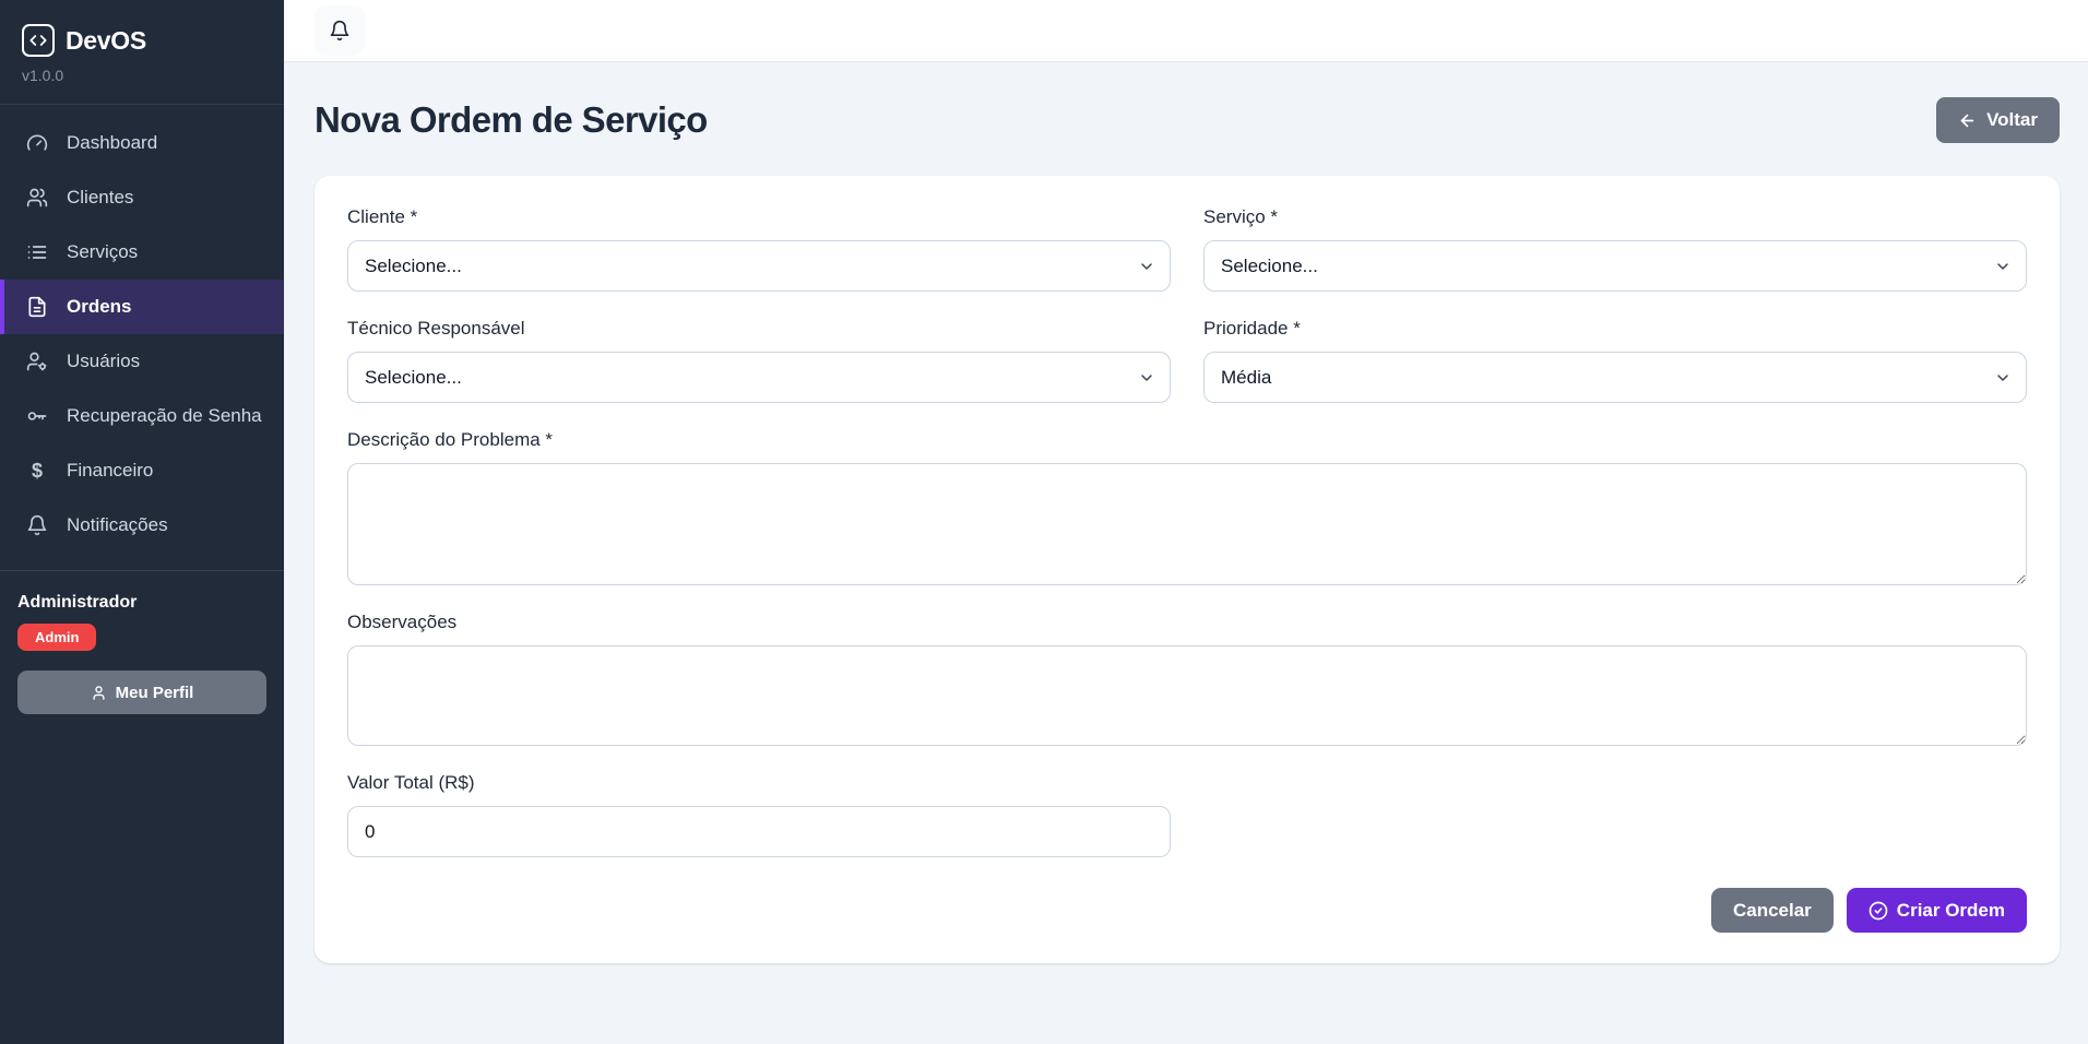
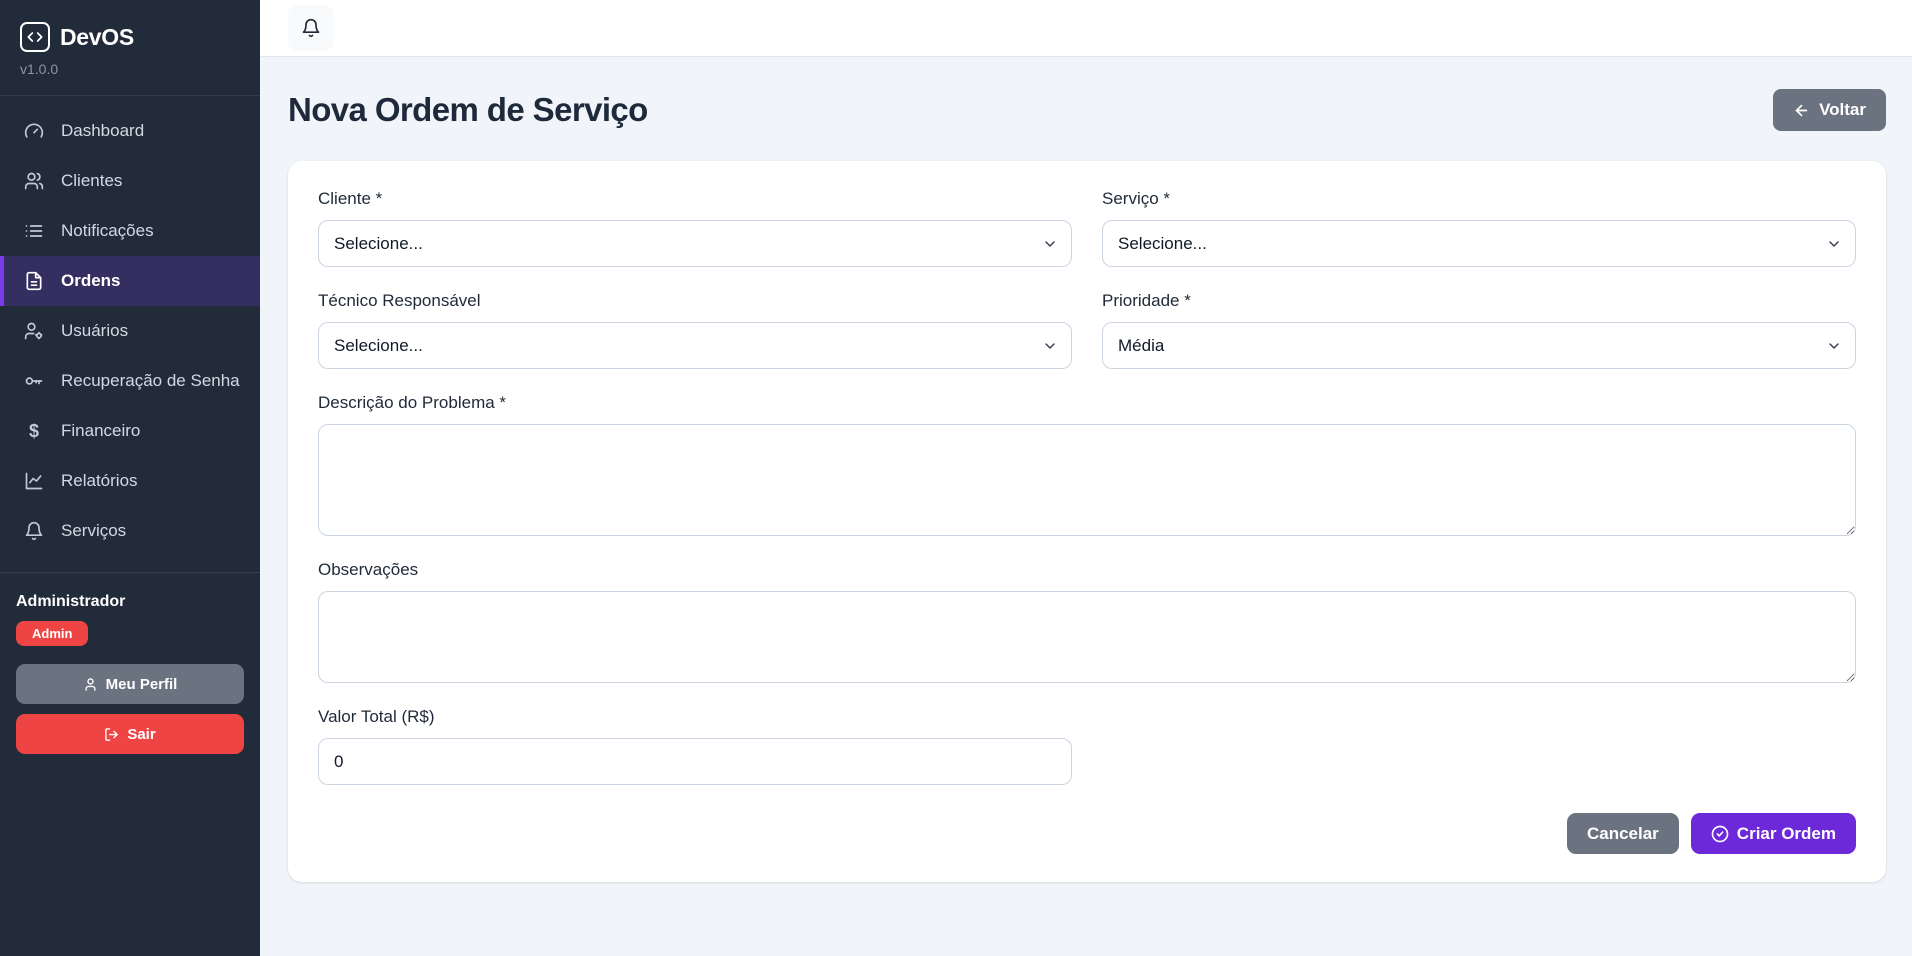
  DevOS
  v1.0.0
  Dashboard
  Clientes
- Serviços
+ Notificações
  Ordens
  Usuários
  Recuperação de Senha
  $
  Financeiro
+ Relatórios
- Notificações
+ Serviços
  Administrador
  Admin
  Meu Perfil
+ Sair
  Nova Ordem de Serviço
  Voltar
  Cliente *
  Selecione...
  Serviço *
  Selecione...
  Técnico Responsável
  Selecione...
  Prioridade *
  Média
  Descrição do Problema *
  Observações
  Valor Total (R$)
  0
  Cancelar
  Criar Ordem
